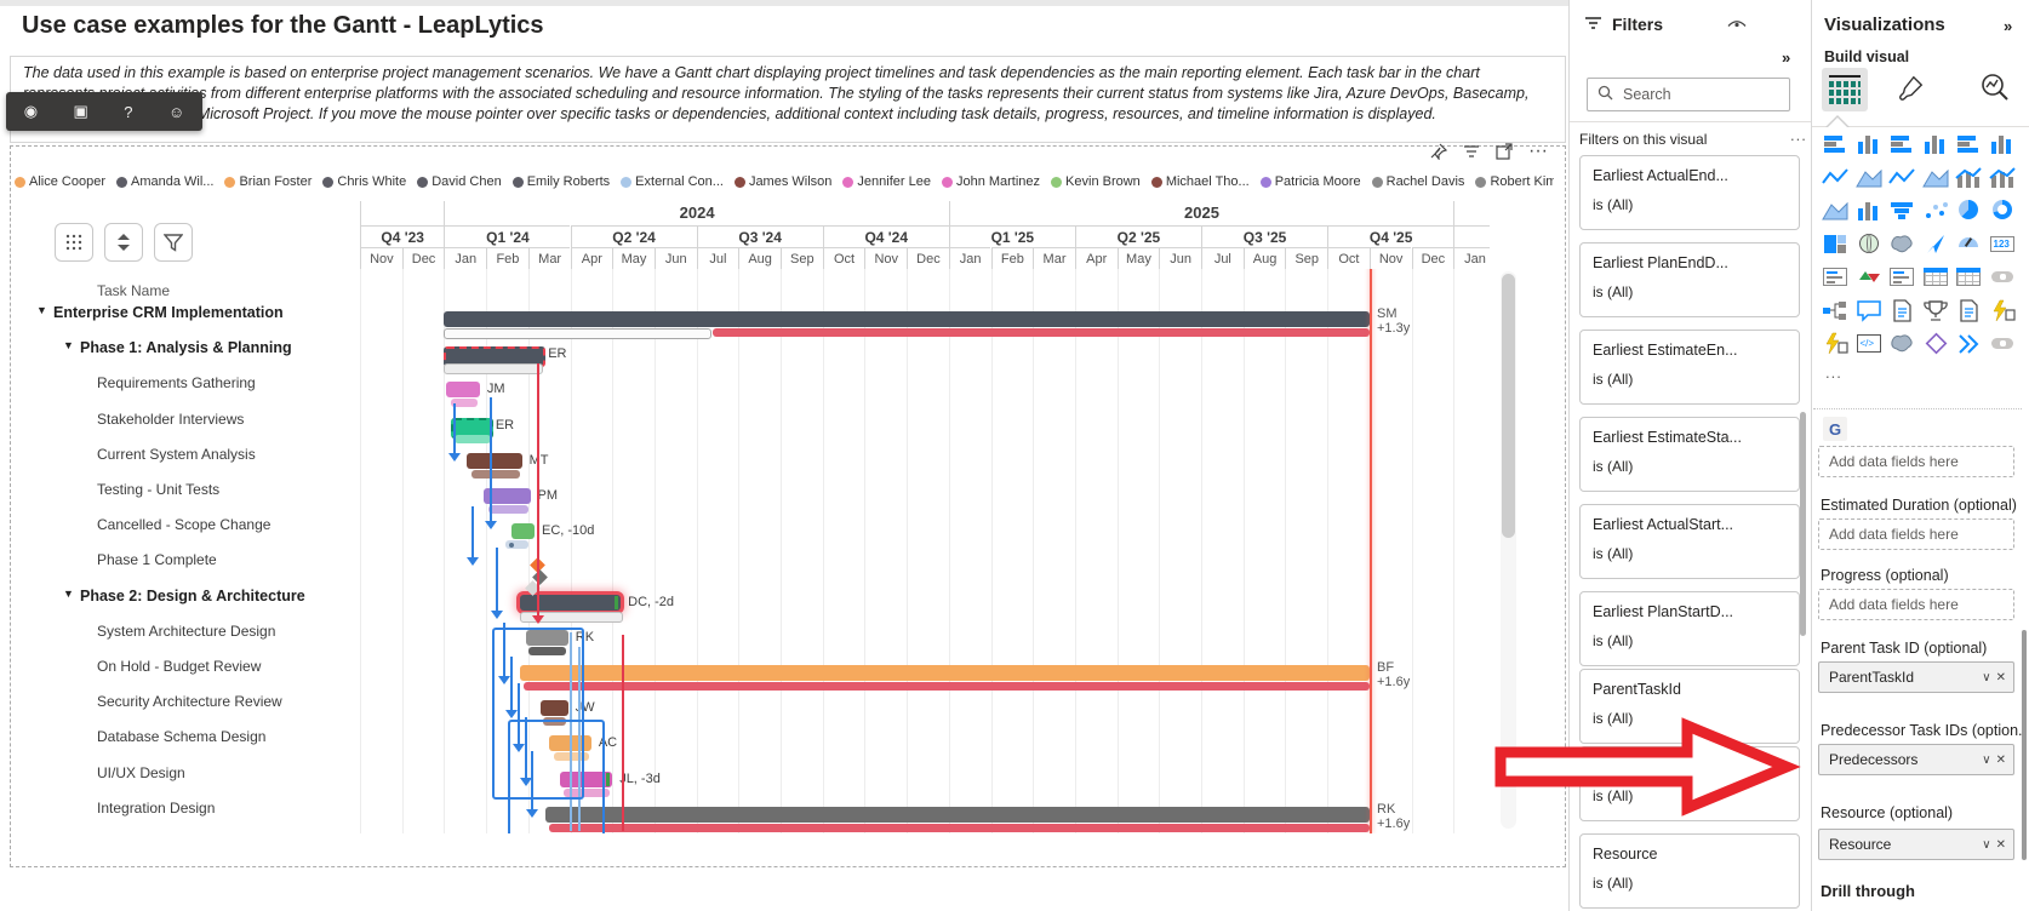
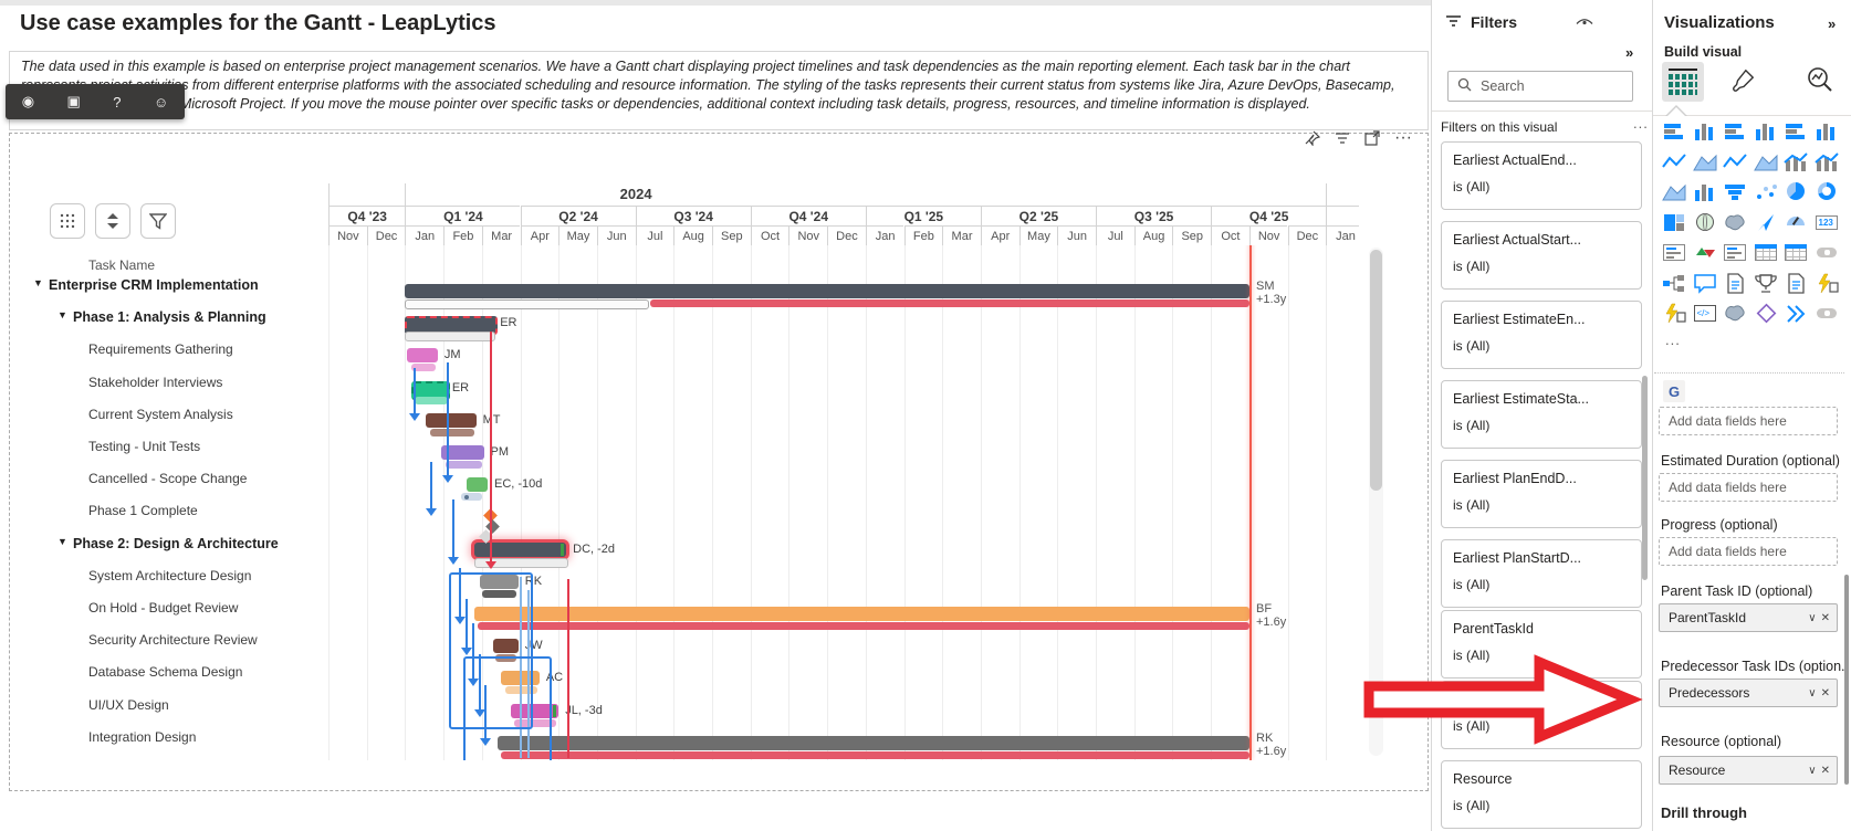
  Use case examples for the Gantt - LeapLytics
  The data used in this example is based on enterprise project management scenarios. We have a Gantt chart displaying project timelines and task dependencies as the main reporting element. Each task bar in the chart s from different enterprise platforms with the associated scheduling and resource information. The styling of the tasks represents their current status from systems like Jira, Azure DevOps, Basecamp, Microsoft Project. If you move the mouse pointer over specific tasks or dependencies, additional context including task details, progress, resources, and timeline information is displayed.
  ◉
  ▣
  ?
  ☺
  ···
- Alice Cooper
- Amanda Wil...
- Brian Foster
- Chris White
- David Chen
- Emily Roberts
- External Con...
- James Wilson
- Jennifer Lee
- John Martinez
- Kevin Brown
- Michael Tho...
- Patricia Moore
- Rachel Davis
- Robert Kim
  Task Name
  ▼
  Enterprise CRM Implementation
  ▼
  Phase 1: Analysis & Planning
  Requirements Gathering
  Stakeholder Interviews
  Current System Analysis
  Testing - Unit Tests
  Cancelled - Scope Change
  Phase 1 Complete
  ▼
  Phase 2: Design & Architecture
  System Architecture Design
  On Hold - Budget Review
  Security Architecture Review
  Database Schema Design
  UI/UX Design
  Integration Design
  2024
- 2025
  Q4 '23
  Q1 '24
  Q2 '24
  Q3 '24
  Q4 '24
  Q1 '25
  Q2 '25
  Q3 '25
  Q4 '25
  Nov
  Dec
  Jan
  Feb
  Mar
  Apr
  May
  Jun
  Jul
  Aug
  Sep
  Oct
  Nov
  Dec
  Jan
  Feb
  Mar
  Apr
  May
  Jun
  Jul
  Aug
  Sep
  Oct
  Nov
  Dec
  Jan
  SM
  +1.3y
  ER
  JM
  ER
  MT
  PM
  EC, -10d
  DC, -2d
  RK
  BF
  +1.6y
  AC
  L, -3d
  RK
  +1.6y
  Filters
  »
  Search
  Filters on this visual
  ...
  Earliest ActualEnd...
  is (All)
- Earliest PlanEndD...
+ Earliest ActualStart...
  is (All)
  Earliest EstimateEn...
  is (All)
  Earliest EstimateSta...
  is (All)
- Earliest ActualStart...
+ Earliest PlanEndD...
  is (All)
  Earliest PlanStartD...
  is (All)
  ParentTaskId
  is (All)
  is (All)
  Resource
  is (All)
  Visualizations
  »
  Build visual
  123
  </>
  ...
  G
  Add data fields here
  Estimated Duration (optional)
  Add data fields here
  Progress (optional)
  Add data fields here
  Parent Task ID (optional)
  ParentTaskId
  ∨
  ✕
  Predecessor Task IDs (option.
  Predecessors
  ∨
  ✕
  Resource (optional)
  Resource
  ∨
  ✕
  Drill through
